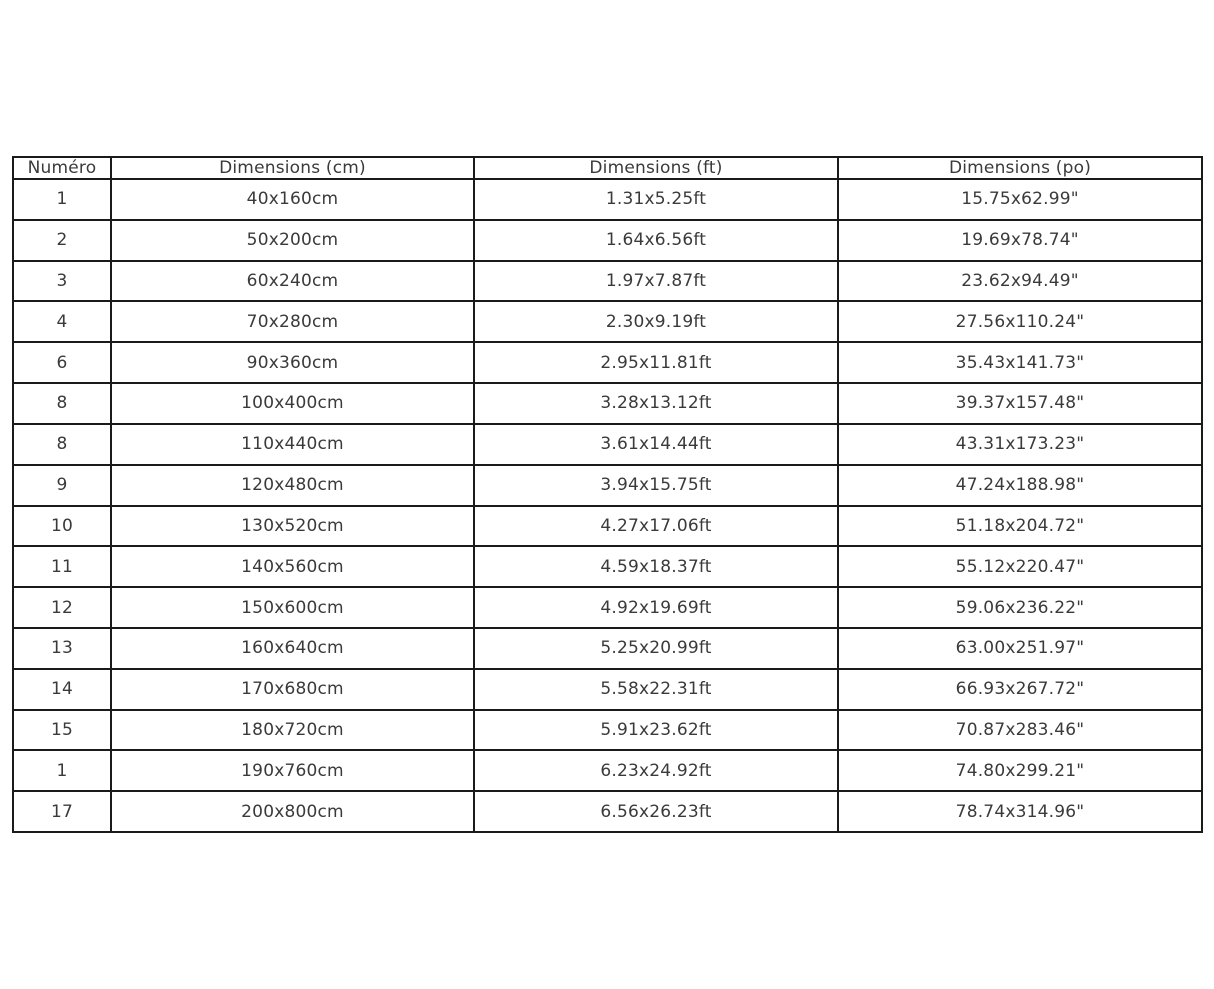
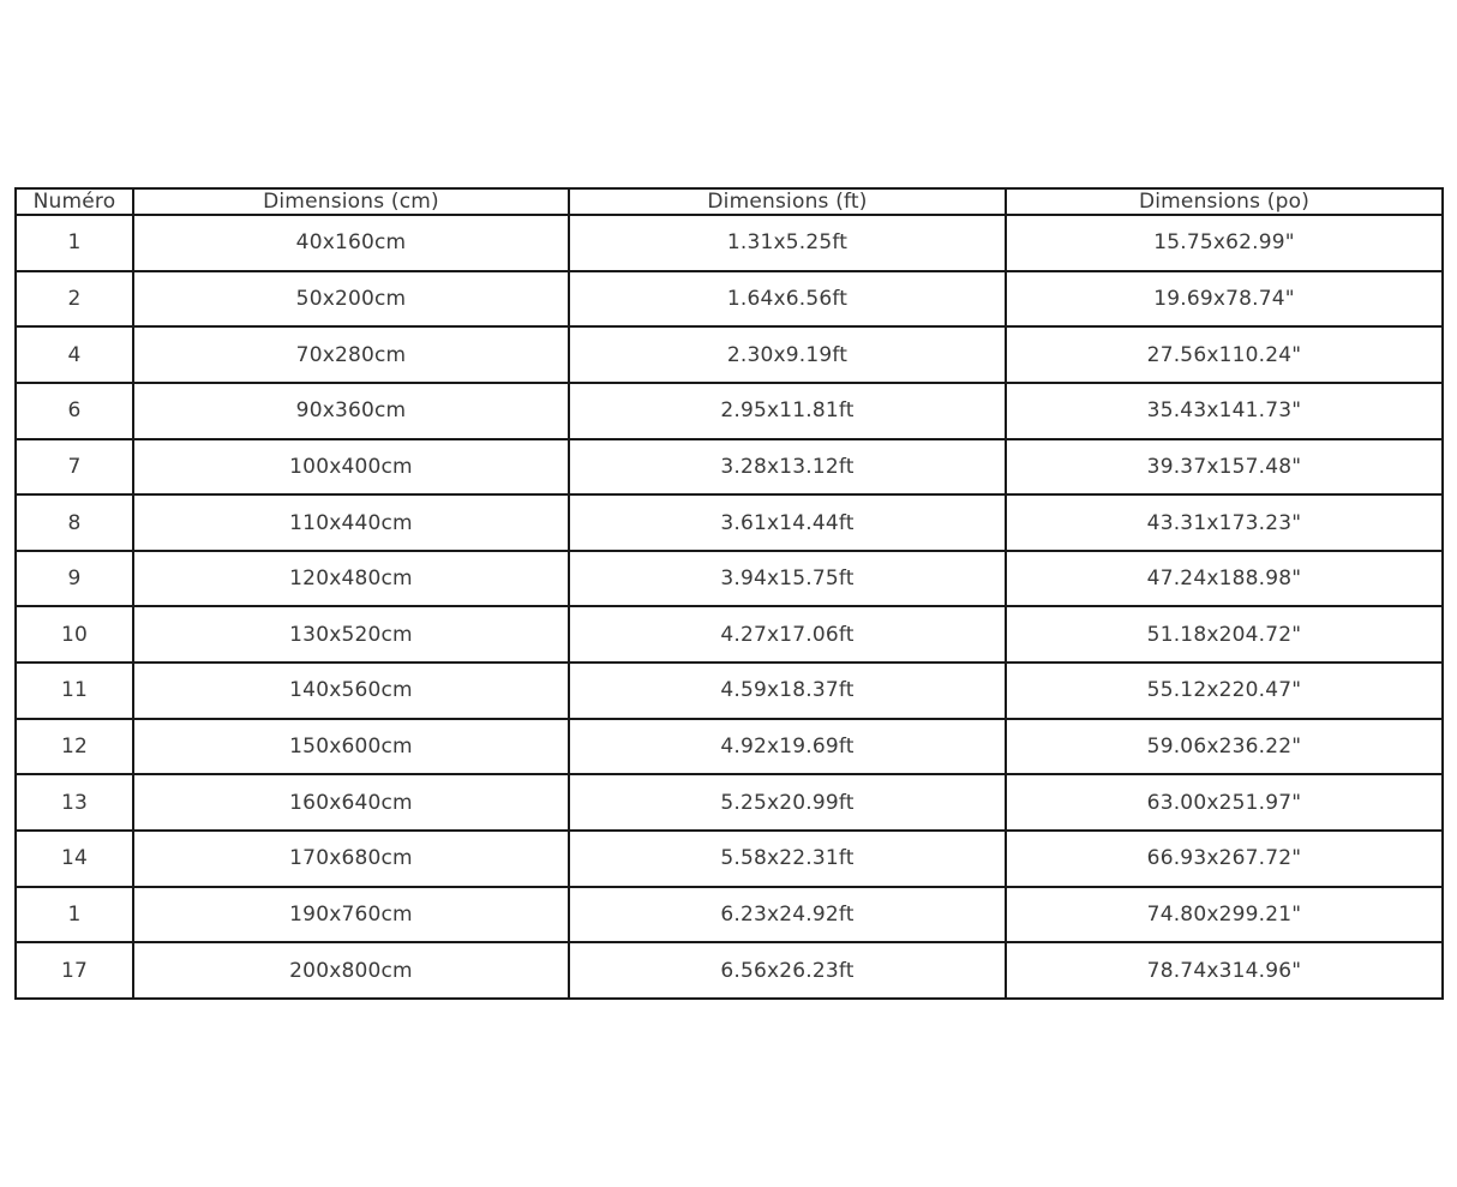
  Numéro	Dimensions (cm)	Dimensions (ft)	Dimensions (po)
  1	40x160cm	1.31x5.25ft	15.75x62.99"
  2	50x200cm	1.64x6.56ft	19.69x78.74"
- 3	60x240cm	1.97x7.87ft	23.62x94.49"
  4	70x280cm	2.30x9.19ft	27.56x110.24"
  6	90x360cm	2.95x11.81ft	35.43x141.73"
- 8	100x400cm	3.28x13.12ft	39.37x157.48"
+ 7	100x400cm	3.28x13.12ft	39.37x157.48"
  8	110x440cm	3.61x14.44ft	43.31x173.23"
  9	120x480cm	3.94x15.75ft	47.24x188.98"
  10	130x520cm	4.27x17.06ft	51.18x204.72"
  11	140x560cm	4.59x18.37ft	55.12x220.47"
  12	150x600cm	4.92x19.69ft	59.06x236.22"
  13	160x640cm	5.25x20.99ft	63.00x251.97"
  14	170x680cm	5.58x22.31ft	66.93x267.72"
- 15	180x720cm	5.91x23.62ft	70.87x283.46"
  1	190x760cm	6.23x24.92ft	74.80x299.21"
  17	200x800cm	6.56x26.23ft	78.74x314.96"
